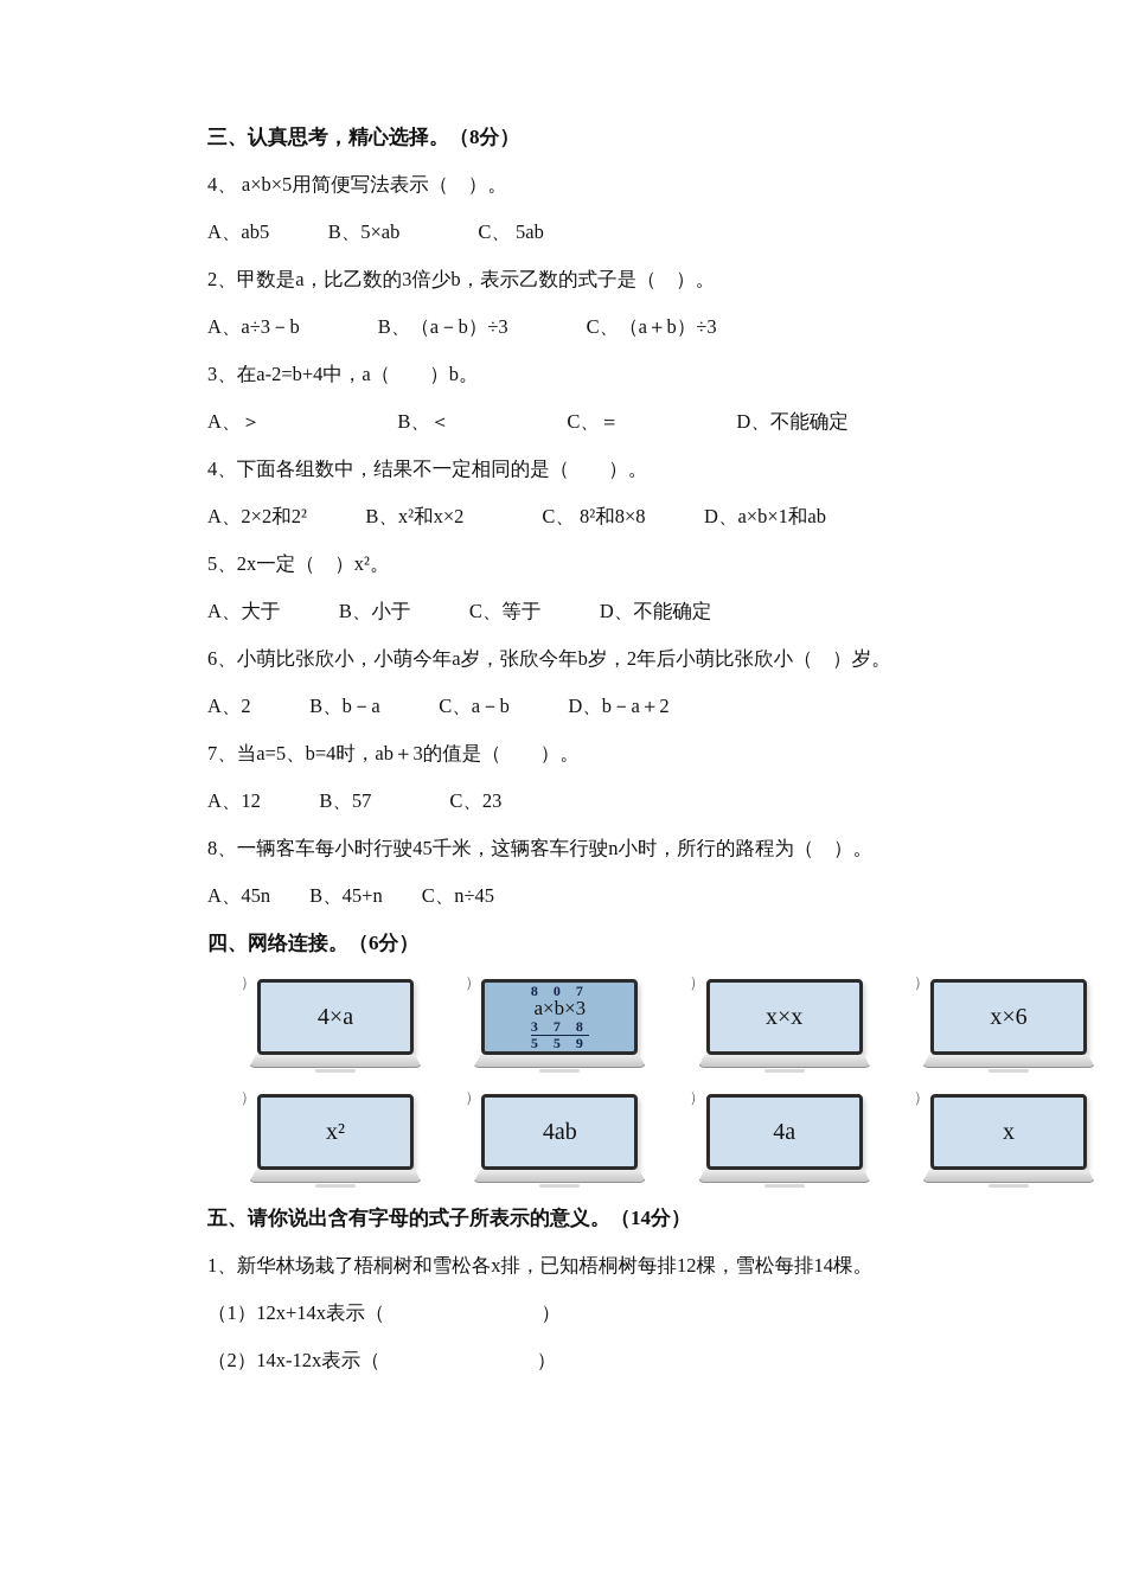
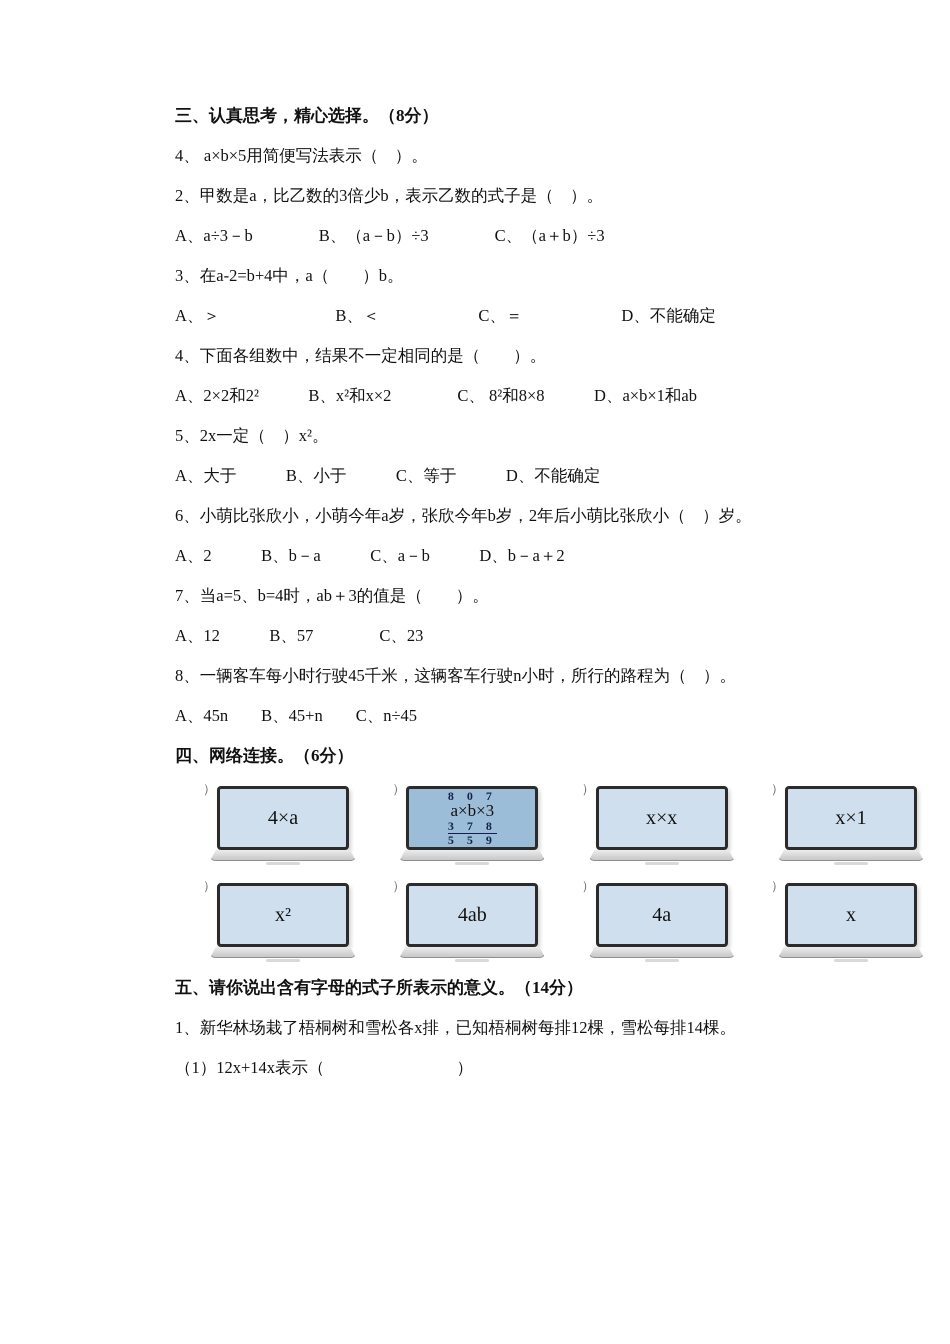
  三、认真思考，精心选择。（8分）
  4、 a×b×5用简便写法表示（ ）。
- A、ab5 B、5×ab C、 5ab
  2、甲数是a，比乙数的3倍少b，表示乙数的式子是（ ）。
  A、a÷3－b B、（a－b）÷3 C、（a＋b）÷3
  3、在a-2=b+4中，a（ ）b。
  A、＞ B、＜ C、＝ D、不能确定
  4、下面各组数中，结果不一定相同的是（ ）。
  A、2×2和2² B、x²和x×2 C、 8²和8×8 D、a×b×1和ab
  5、2x一定（ ）x²。
  A、大于 B、小于 C、等于 D、不能确定
  6、小萌比张欣小，小萌今年a岁，张欣今年b岁，2年后小萌比张欣小（ ）岁。
  A、2 B、b－a C、a－b D、b－a＋2
  7、当a=5、b=4时，ab＋3的值是（ ）。
  A、12 B、57 C、23
  8、一辆客车每小时行驶45千米，这辆客车行驶n小时，所行的路程为（ ）。
  A、45n B、45+n C、n÷45
  四、网络连接。（6分）
  ）
  4×a
  ）
  8 0 7
  a×b×3
  3 7 8
  5 5 9
  ）
  x×x
  ）
- x×6
+ x×1
  ）
  x²
  ）
  4ab
  ）
  4a
  ）
  x
  五、请你说出含有字母的式子所表示的意义。（14分）
  1、新华林场栽了梧桐树和雪松各x排，已知梧桐树每排12棵，雪松每排14棵。
  （1）12x+14x表示（ ）
- （2）14x-12x表示（ ）
